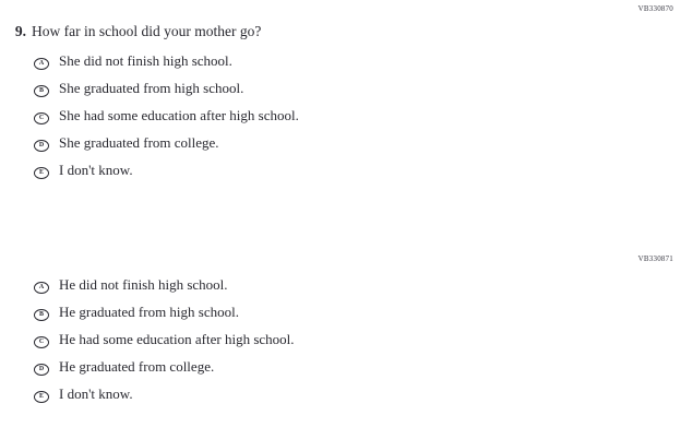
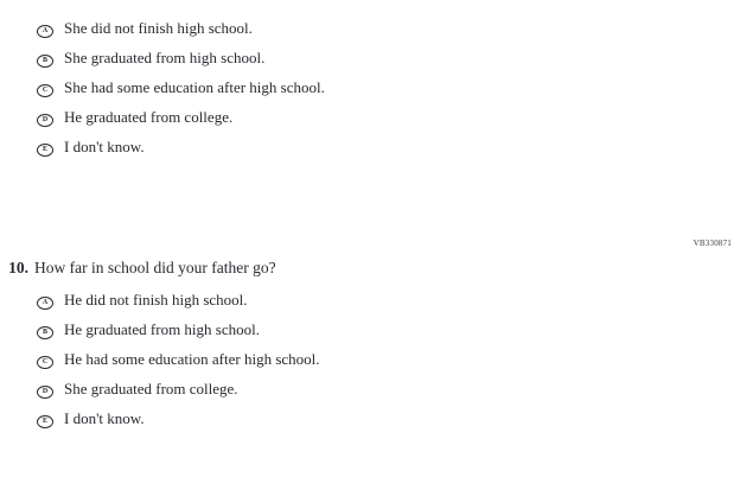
- VB330870
- 9. How far in school did your mother go?
  She did not finish high school.
  She graduated from high school.
  She had some education after high school.
- She graduated from college.
+ He graduated from college.
  I don't know.
  VB330871
+ 10. How far in school did your father go?
  He did not finish high school.
  He graduated from high school.
  He had some education after high school.
- He graduated from college.
+ She graduated from college.
  I don't know.
